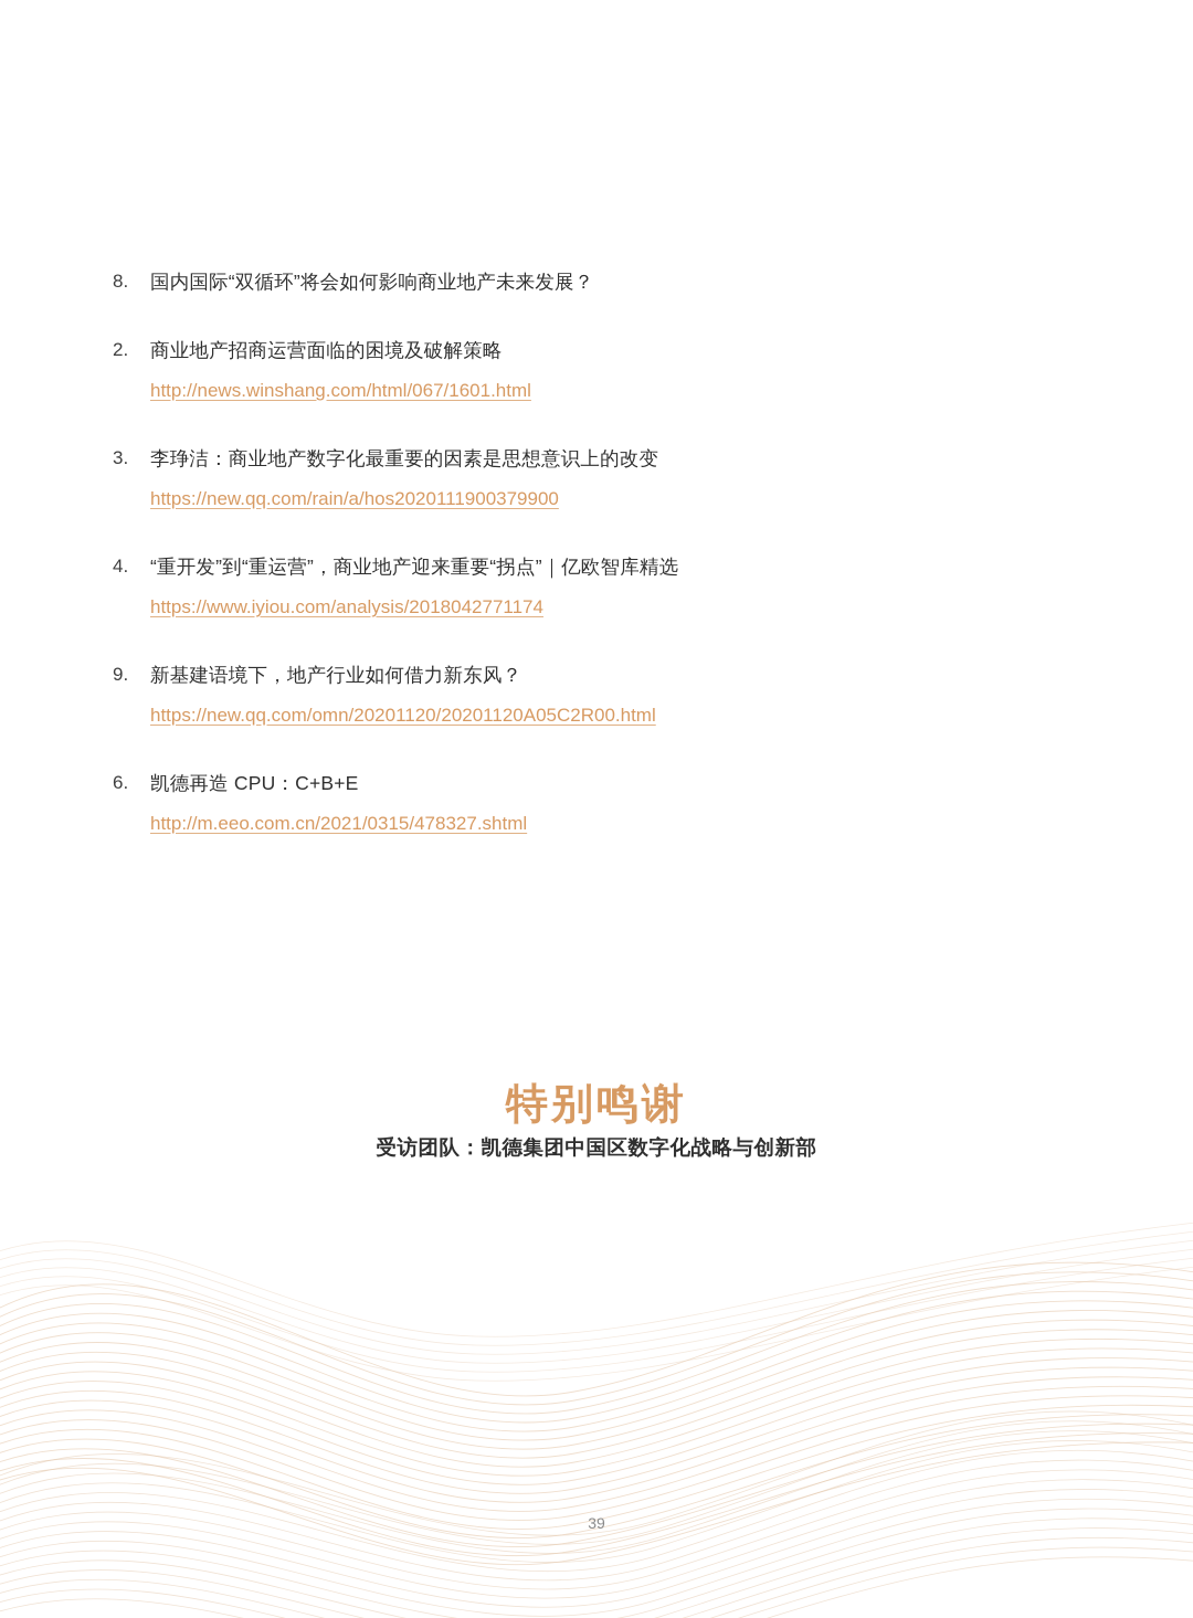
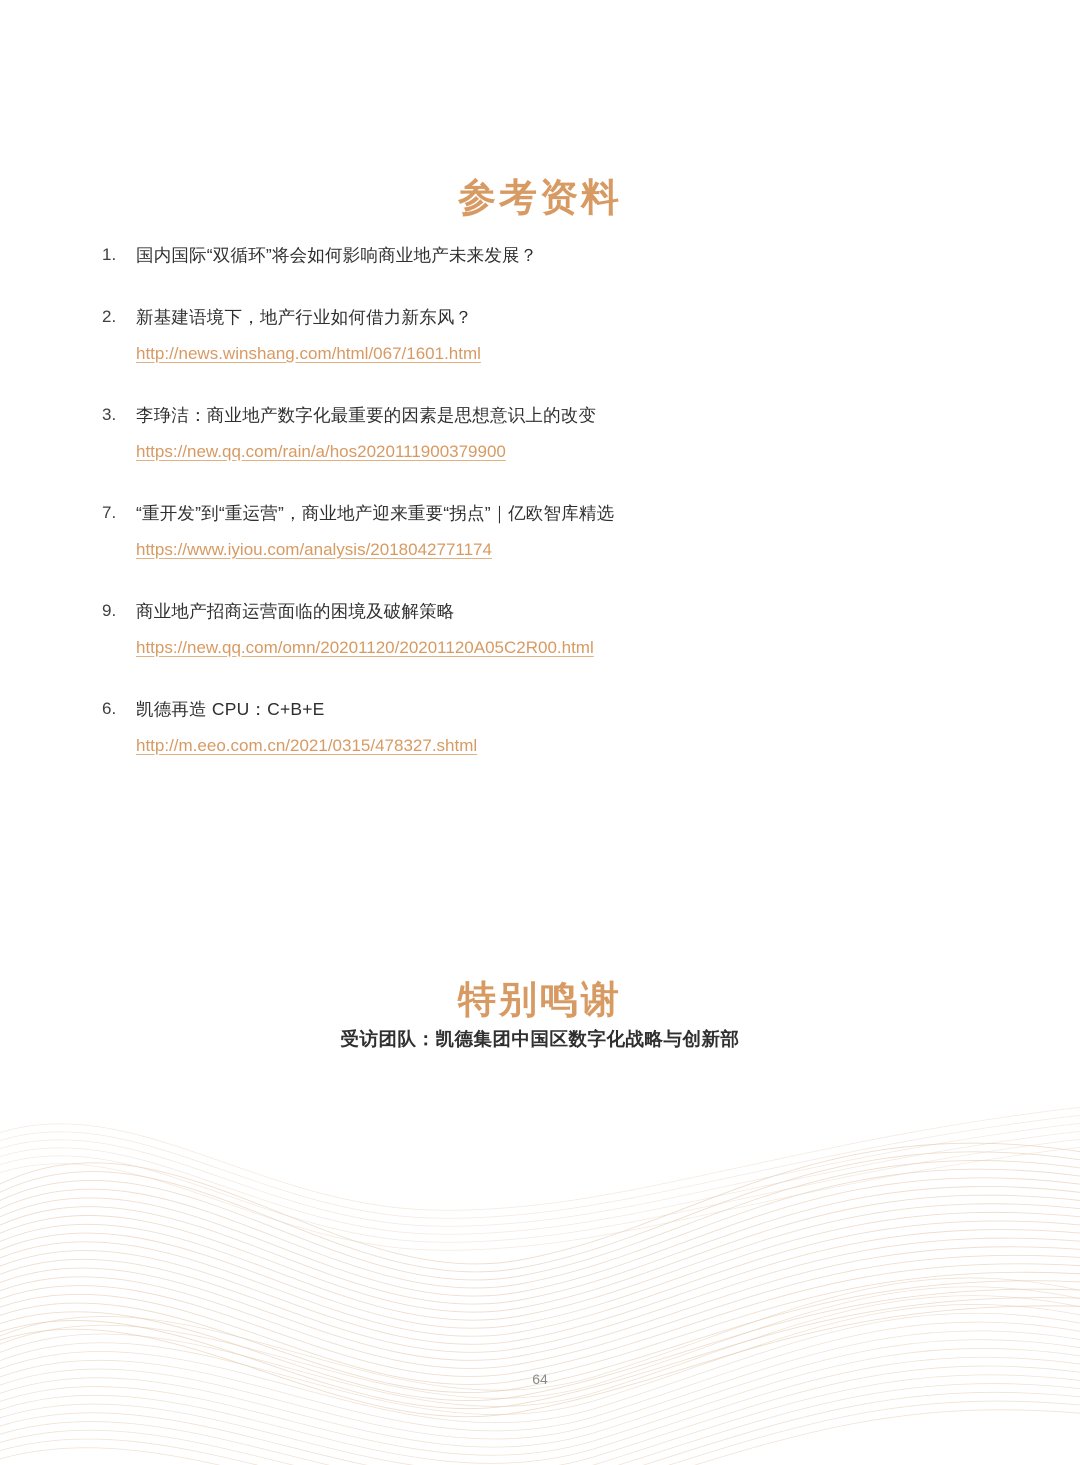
+ 参考资料
- 8.
+ 1.
  国内国际“双循环”将会如何影响商业地产未来发展？
  2.
- 商业地产招商运营面临的困境及破解策略
+ 新基建语境下，地产行业如何借力新东风？
  http://news.winshang.com/html/067/1601.html
  3.
  李琤洁：商业地产数字化最重要的因素是思想意识上的改变
  https://new.qq.com/rain/a/hos2020111900379900
- 4.
+ 7.
  “重开发”到“重运营”，商业地产迎来重要“拐点”｜亿欧智库精选
  https://www.iyiou.com/analysis/2018042771174
  9.
- 新基建语境下，地产行业如何借力新东风？
+ 商业地产招商运营面临的困境及破解策略
  https://new.qq.com/omn/20201120/20201120A05C2R00.html
  6.
  凯德再造 CPU：C+B+E
  http://m.eeo.com.cn/2021/0315/478327.shtml
  特别鸣谢
  受访团队：凯德集团中国区数字化战略与创新部
- 39
+ 64
